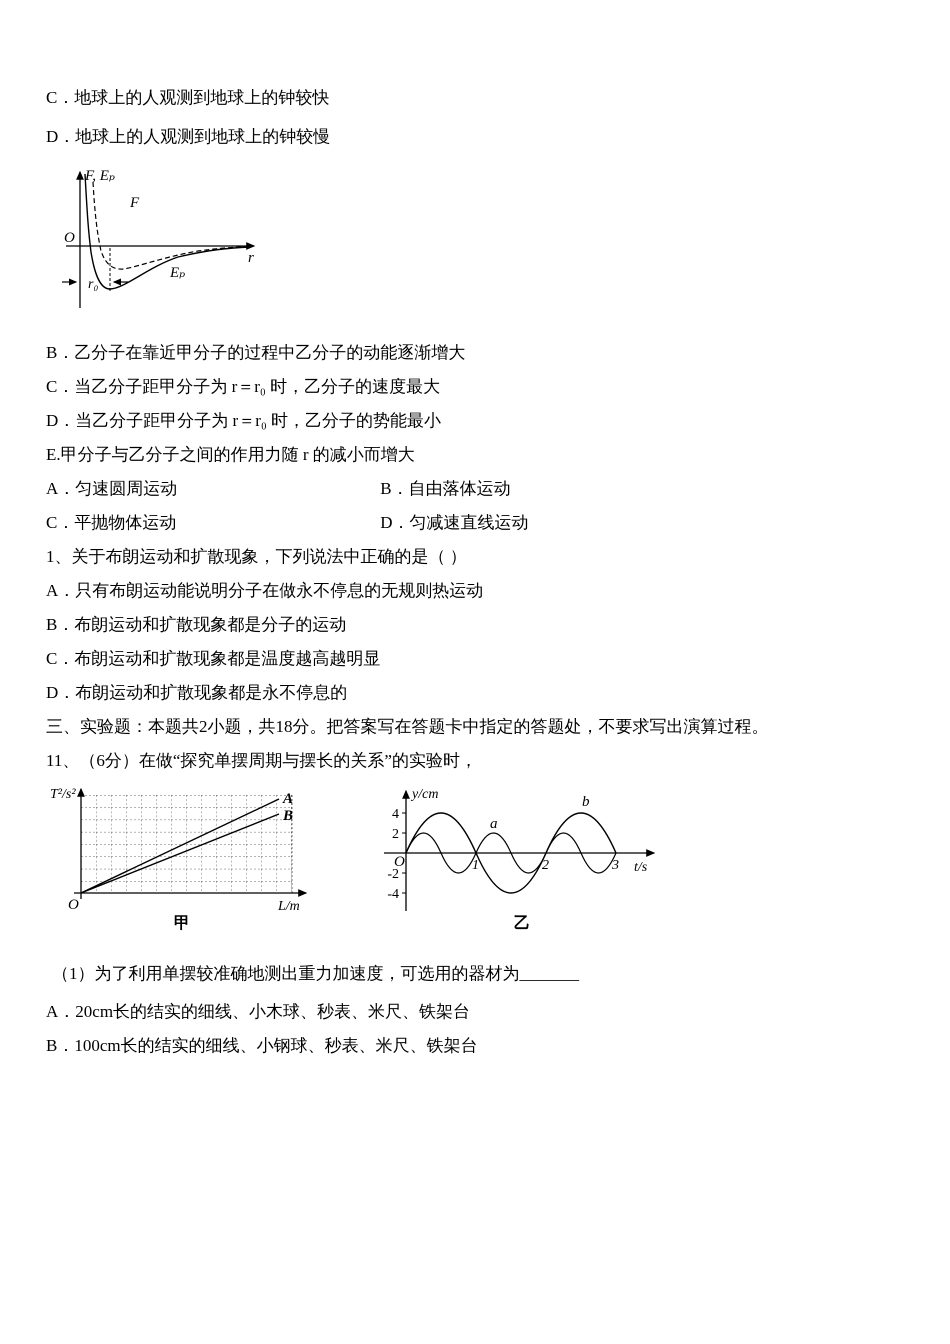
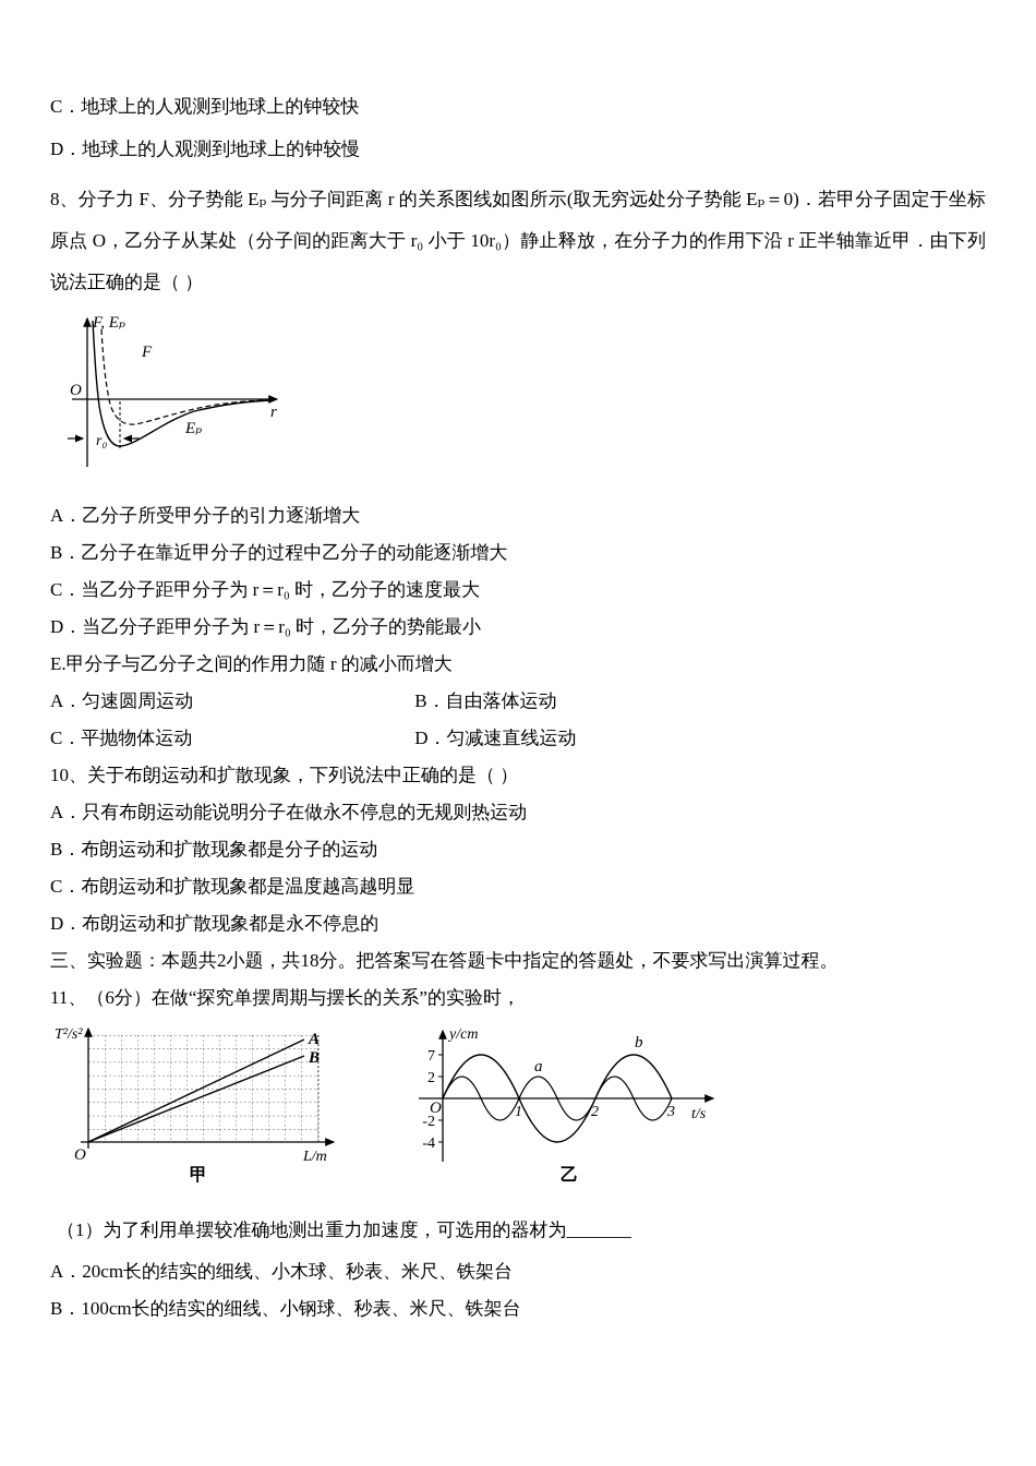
  C．地球上的人观测到地球上的钟较快
  D．地球上的人观测到地球上的钟较慢
+ 8、分子力 F、分子势能 Eₚ 与分子间距离 r 的关系图线如图所示(取无穷远处分子势能 Eₚ＝0)．若甲分子固定于坐标原点 O，乙分子从某处（分子间的距离大于 r₀ 小于 10r₀）静止释放，在分子力的作用下沿 r 正半轴靠近甲．由下列说法正确的是（ ）
  F, Eₚ
  O
  r
  F
  Eₚ
  r₀
+ A．乙分子所受甲分子的引力逐渐增大
  B．乙分子在靠近甲分子的过程中乙分子的动能逐渐增大
  C．当乙分子距甲分子为 r＝r₀ 时，乙分子的速度最大
  D．当乙分子距甲分子为 r＝r₀ 时，乙分子的势能最小
  E.甲分子与乙分子之间的作用力随 r 的减小而增大
  A．匀速圆周运动 B．自由落体运动
  C．平抛物体运动 D．匀减速直线运动
- 1、关于布朗运动和扩散现象，下列说法中正确的是（ ）
+ 10、关于布朗运动和扩散现象，下列说法中正确的是（ ）
  A．只有布朗运动能说明分子在做永不停息的无规则热运动
  B．布朗运动和扩散现象都是分子的运动
  C．布朗运动和扩散现象都是温度越高越明显
  D．布朗运动和扩散现象都是永不停息的
  三、实验题：本题共2小题，共18分。把答案写在答题卡中指定的答题处，不要求写出演算过程。
  11、（6分）在做“探究单摆周期与摆长的关系”的实验时，
  T²/s²
  A
  B
  O
  L/m
  甲
- 4
+ 7
  2
  -2
  -4
  1
  2
  3
  y/cm
  t/s
  O
  a
  b
  乙
  （1）为了利用单摆较准确地测出重力加速度，可选用的器材为_______
  A．20cm长的结实的细线、小木球、秒表、米尺、铁架台
  B．100cm长的结实的细线、小钢球、秒表、米尺、铁架台
